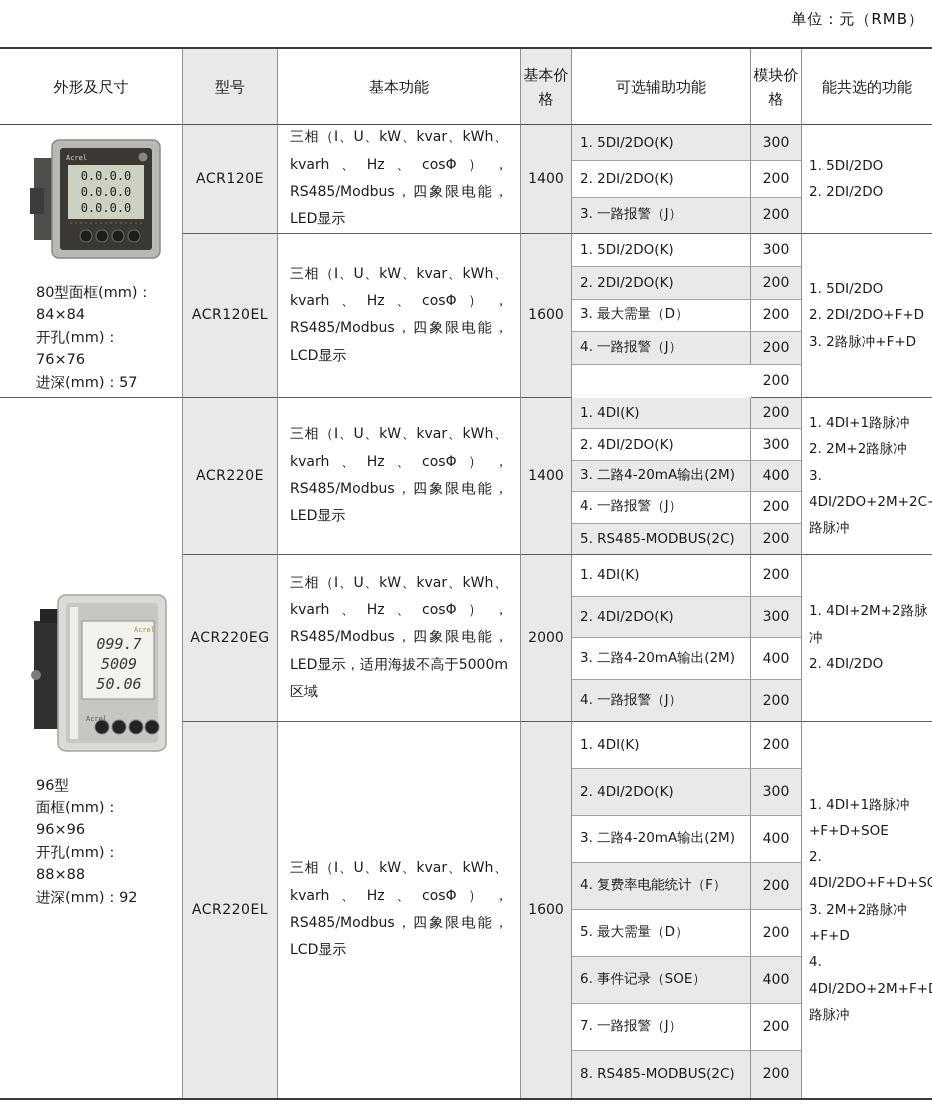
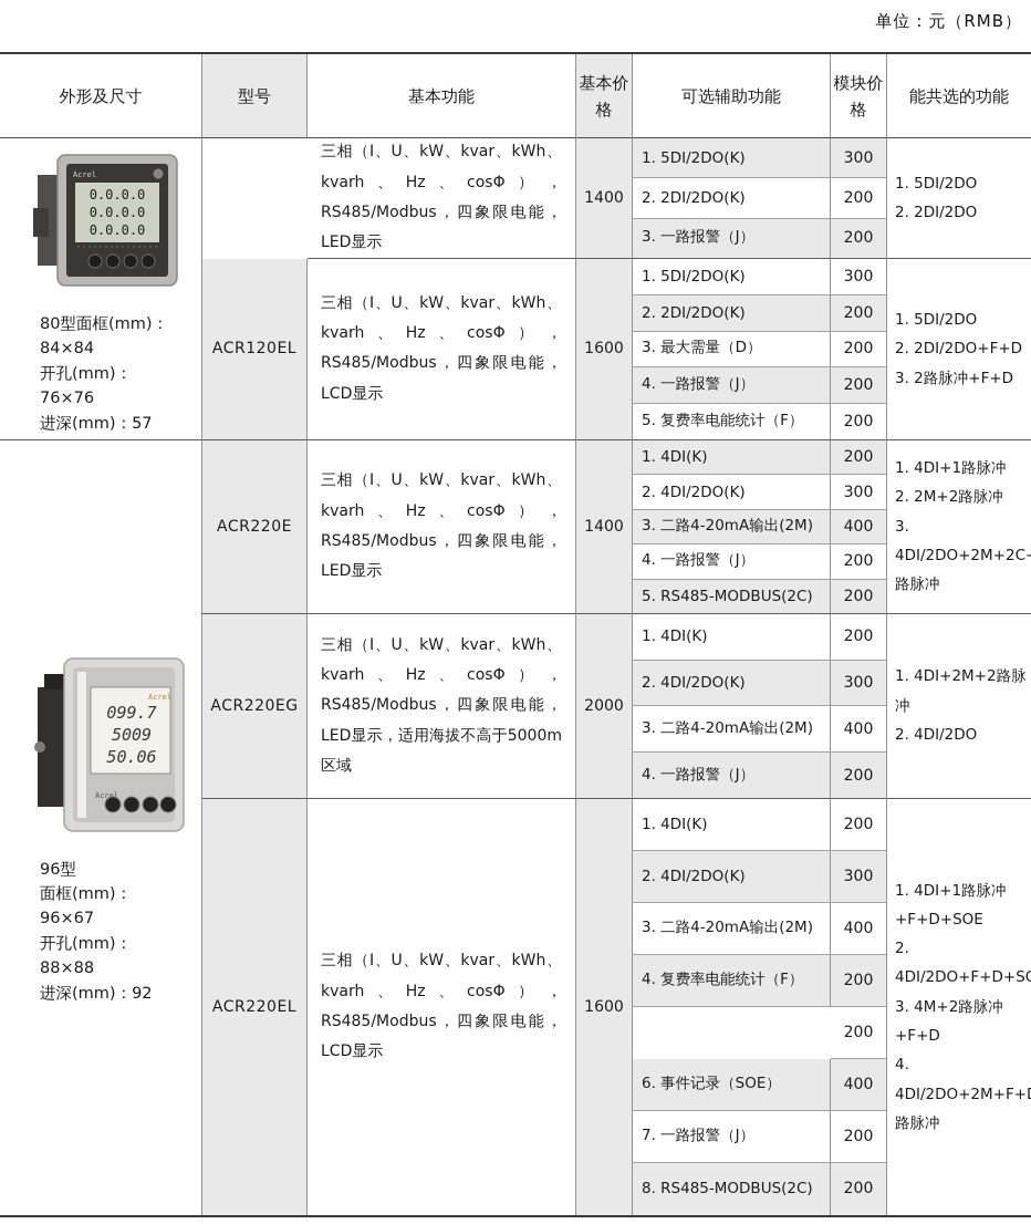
  单位：元（RMB）
  外形及尺寸
  型号
  基本功能
  基本价格
  可选辅助功能
  模块价格
  能共选的功能
  Acrel
  0.0.0.0
  0.0.0.0
  0.0.0.0
  80型面框(mm)：
  84×84
  开孔(mm)：
  76×76
  进深(mm)：57
  Acrel
  099.7
  5009
  50.06
  Acrel
  96型
  面框(mm)：
- 96×96
+ 96×67
  开孔(mm)：
  88×88
  进深(mm)：92
- ACR120E
  三相（I、U、kW、kvar、kWh、kvarh、Hz、cosΦ），RS485/Modbus，四象限电能，LED显示
  1400
  1. 5DI/2DO
  2. 2DI/2DO
  1. 5DI/2DO(K)
  300
  2. 2DI/2DO(K)
  200
  3. 一路报警（J）
  200
  ACR120EL
  三相（I、U、kW、kvar、kWh、kvarh、Hz、cosΦ），RS485/Modbus，四象限电能，LCD显示
  1600
  1. 5DI/2DO
  2. 2DI/2DO+F+D
  3. 2路脉冲+F+D
  1. 5DI/2DO(K)
  300
  2. 2DI/2DO(K)
  200
  3. 最大需量（D）
  200
  4. 一路报警（J）
  200
+ 5. 复费率电能统计（F）
  200
  ACR220E
  三相（I、U、kW、kvar、kWh、kvarh、Hz、cosΦ），RS485/Modbus，四象限电能，LED显示
  1400
  1. 4DI+1路脉冲
  2. 2M+2路脉冲
  3. 4DI/2DO+2M+2C路脉冲
  1. 4DI(K)
  200
  2. 4DI/2DO(K)
  300
  3. 二路4-20mA输出(2M)
  400
  4. 一路报警（J）
  200
  5. RS485-MODBUS(2C)
  200
  ACR220EG
  三相（I、U、kW、kvar、kWh、kvarh、Hz、cosΦ），RS485/Modbus，四象限电能，LED显示，适用海拔不高于5000m区域
  2000
  1. 4DI+2M+2路脉冲
  2. 4DI/2DO
  1. 4DI(K)
  200
  2. 4DI/2DO(K)
  300
  3. 二路4-20mA输出(2M)
  400
  4. 一路报警（J）
  200
  ACR220EL
  三相（I、U、kW、kvar、kWh、kvarh、Hz、cosΦ），RS485/Modbus，四象限电能，LCD显示
  1600
  1. 4DI+1路脉冲+F+D+SOE
  2. 4DI/2DO+F+D+S
- 3. 2M+2路脉冲+F+D
+ 3. 4M+2路脉冲+F+D
  1. 4DI(K)
  200
  2. 4DI/2DO(K)
  300
  3. 二路4-20mA输出(2M)
  400
  4. 复费率电能统计（F）
  200
- 5. 最大需量（D）
  200
  6. 事件记录（SOE）
  400
  7. 一路报警（J）
  200
  8. RS485-MODBUS(2C)
  200
